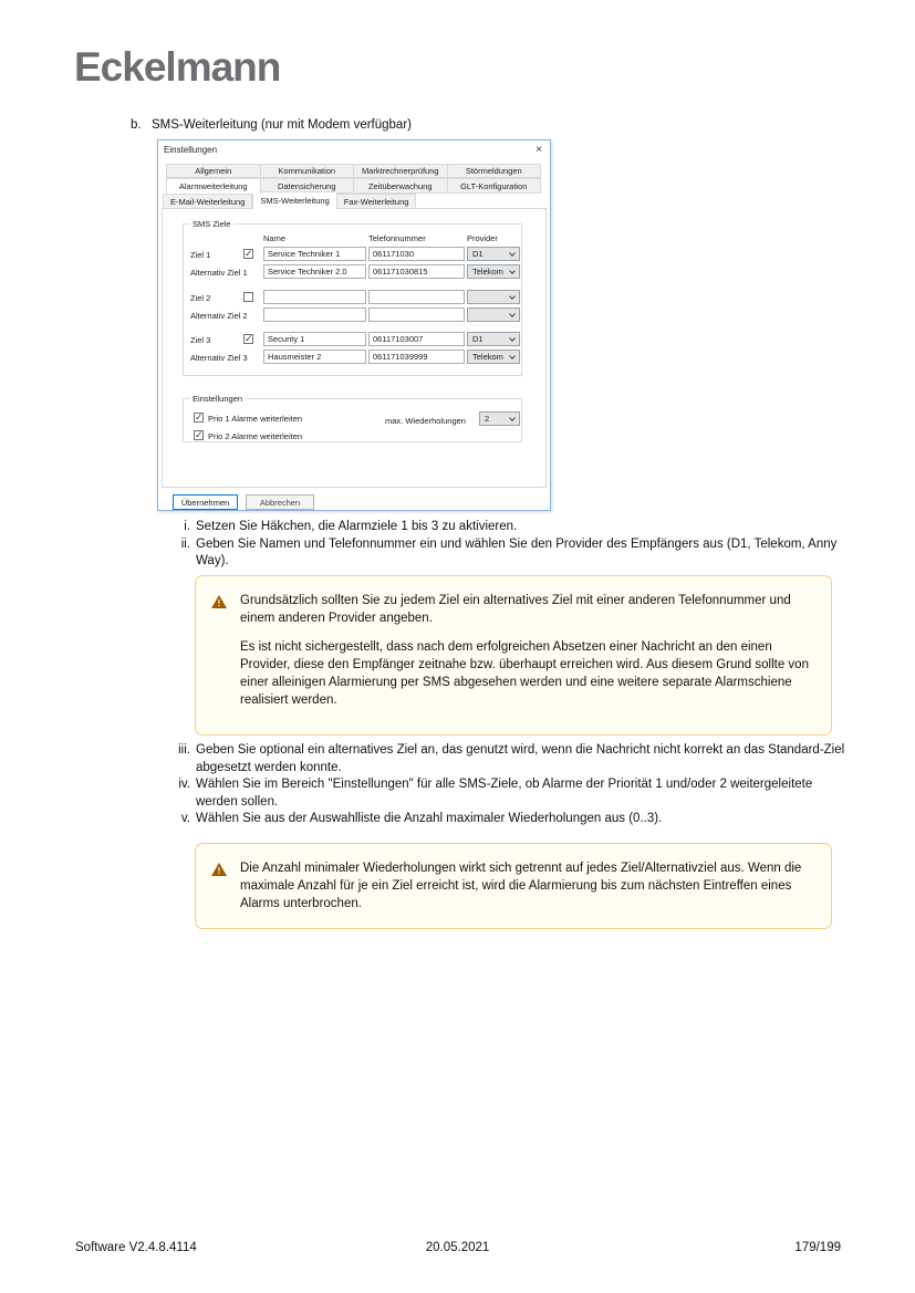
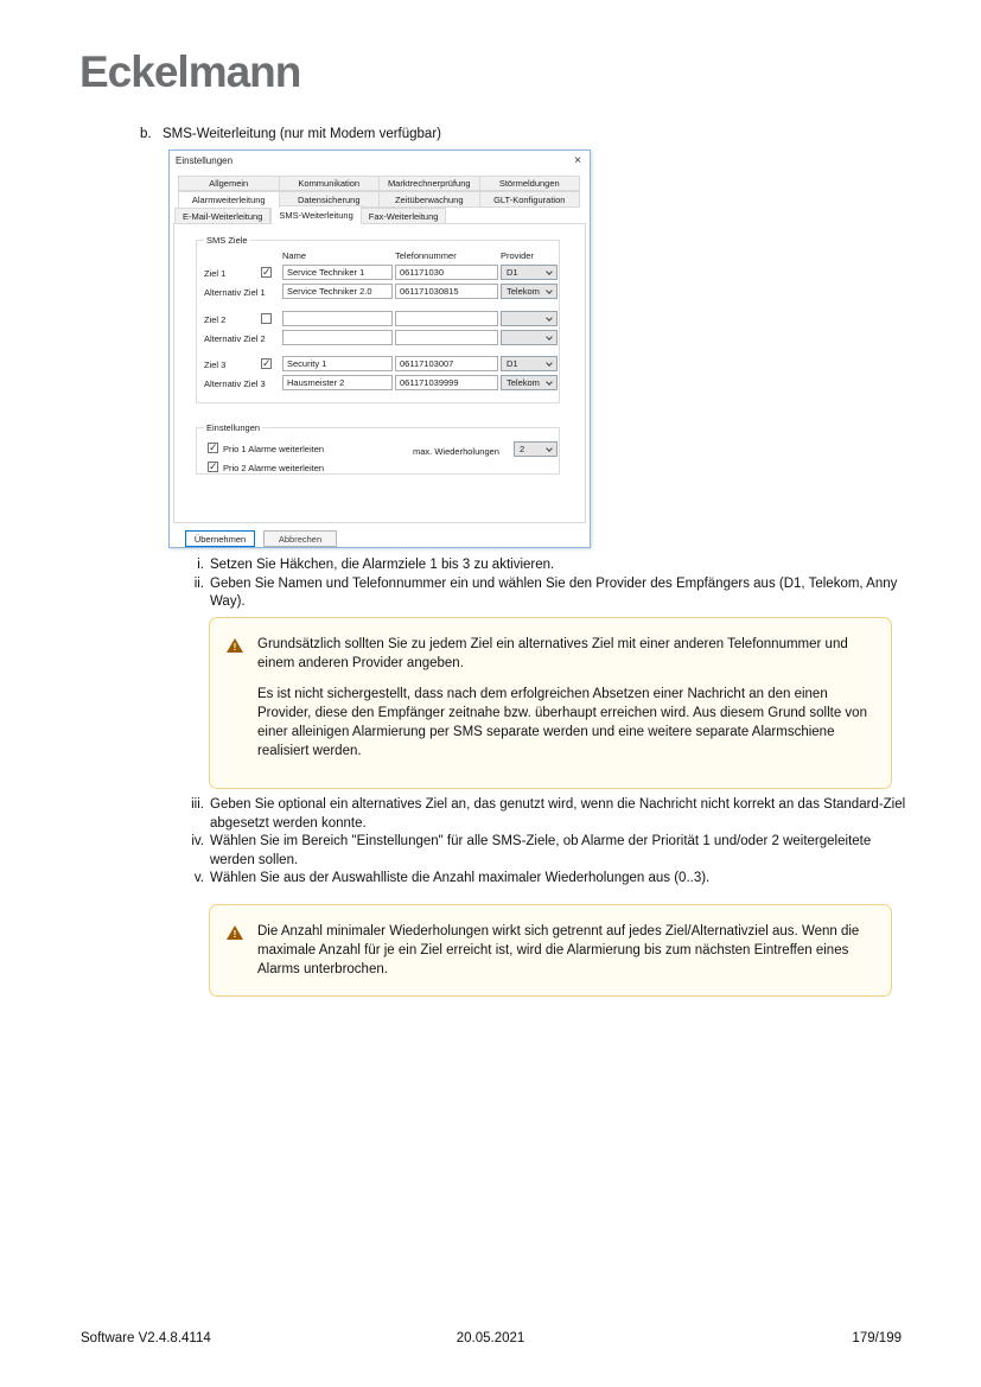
  Eckelmann
  b.
  SMS-Weiterleitung (nur mit Modem verfügbar)
  Einstellungen
  ×
  Allgemein
  Kommunikation
  Marktrechnerprüfung
  Störmeldungen
  Alarmweiterleitung
  Datensicherung
  Zeitüberwachung
  GLT-Konfiguration
  E-Mail-Weiterleitung
  SMS-Weiterleitung
  Fax-Weiterleitung
  SMS Ziele
  Name
  Telefonnummer
  Provider
  Ziel 1
  Service Techniker 1
  061171030
  D1
  Alternativ Ziel 1
  Service Techniker 2.0
  061171030815
  Telekom
  Ziel 2
  Alternativ Ziel 2
  Ziel 3
  Security 1
  06117103007
  D1
  Alternativ Ziel 3
  Hausmeister 2
  061171039999
  Telekom
  Einstellungen
  Prio 1 Alarme weiterleiten
  Prio 2 Alarme weiterleiten
  max. Wiederholungen
  2
  Übernehmen
  Abbrechen
  i.
  Setzen Sie Häkchen, die Alarmziele 1 bis 3 zu aktivieren.
  ii.
  Geben Sie Namen und Telefonnummer ein und wählen Sie den Provider des Empfängers aus (D1, Telekom, Anny Way).
  !
  Grundsätzlich sollten Sie zu jedem Ziel ein alternatives Ziel mit einer anderen Telefonnummer und einem anderen Provider angeben.
- Es ist nicht sichergestellt, dass nach dem erfolgreichen Absetzen einer Nachricht an den einen Provider, diese den Empfänger zeitnahe bzw. überhaupt erreichen wird. Aus diesem Grund sollte von einer alleinigen Alarmierung per SMS abgesehen werden und eine weitere separate Alarmschiene realisiert werden.
+ Es ist nicht sichergestellt, dass nach dem erfolgreichen Absetzen einer Nachricht an den einen Provider, diese den Empfänger zeitnahe bzw. überhaupt erreichen wird. Aus diesem Grund sollte von einer alleinigen Alarmierung per SMS separate werden und eine weitere separate Alarmschiene realisiert werden.
  iii.
  Geben Sie optional ein alternatives Ziel an, das genutzt wird, wenn die Nachricht nicht korrekt an das Standard-Ziel abgesetzt werden konnte.
  iv.
  Wählen Sie im Bereich "Einstellungen" für alle SMS-Ziele, ob Alarme der Priorität 1 und/oder 2 weitergeleitete werden sollen.
  v.
  Wählen Sie aus der Auswahlliste die Anzahl maximaler Wiederholungen aus (0..3).
  !
  Die Anzahl minimaler Wiederholungen wirkt sich getrennt auf jedes Ziel/Alternativziel aus. Wenn die maximale Anzahl für je ein Ziel erreicht ist, wird die Alarmierung bis zum nächsten Eintreffen eines Alarms unterbrochen.
  Software V2.4.8.4114
  20.05.2021
  179/199
